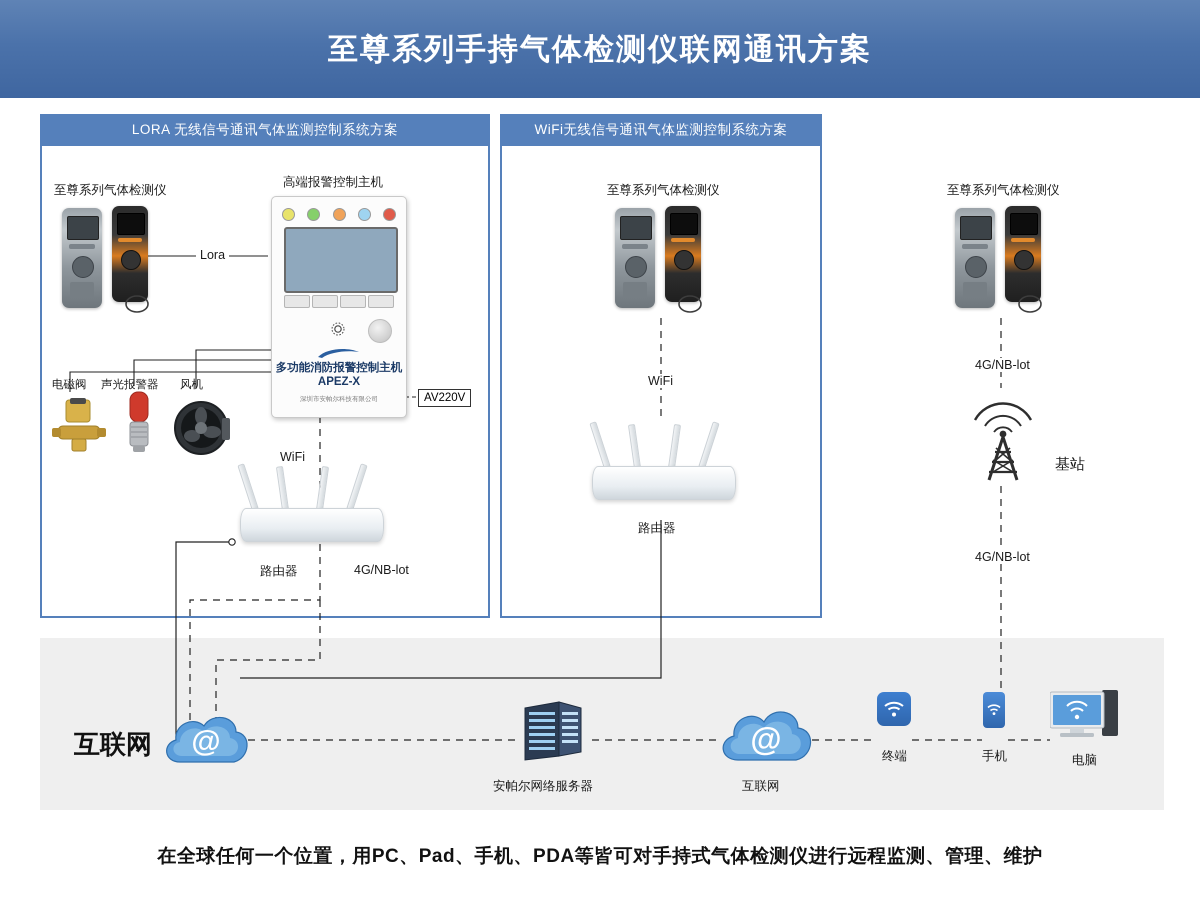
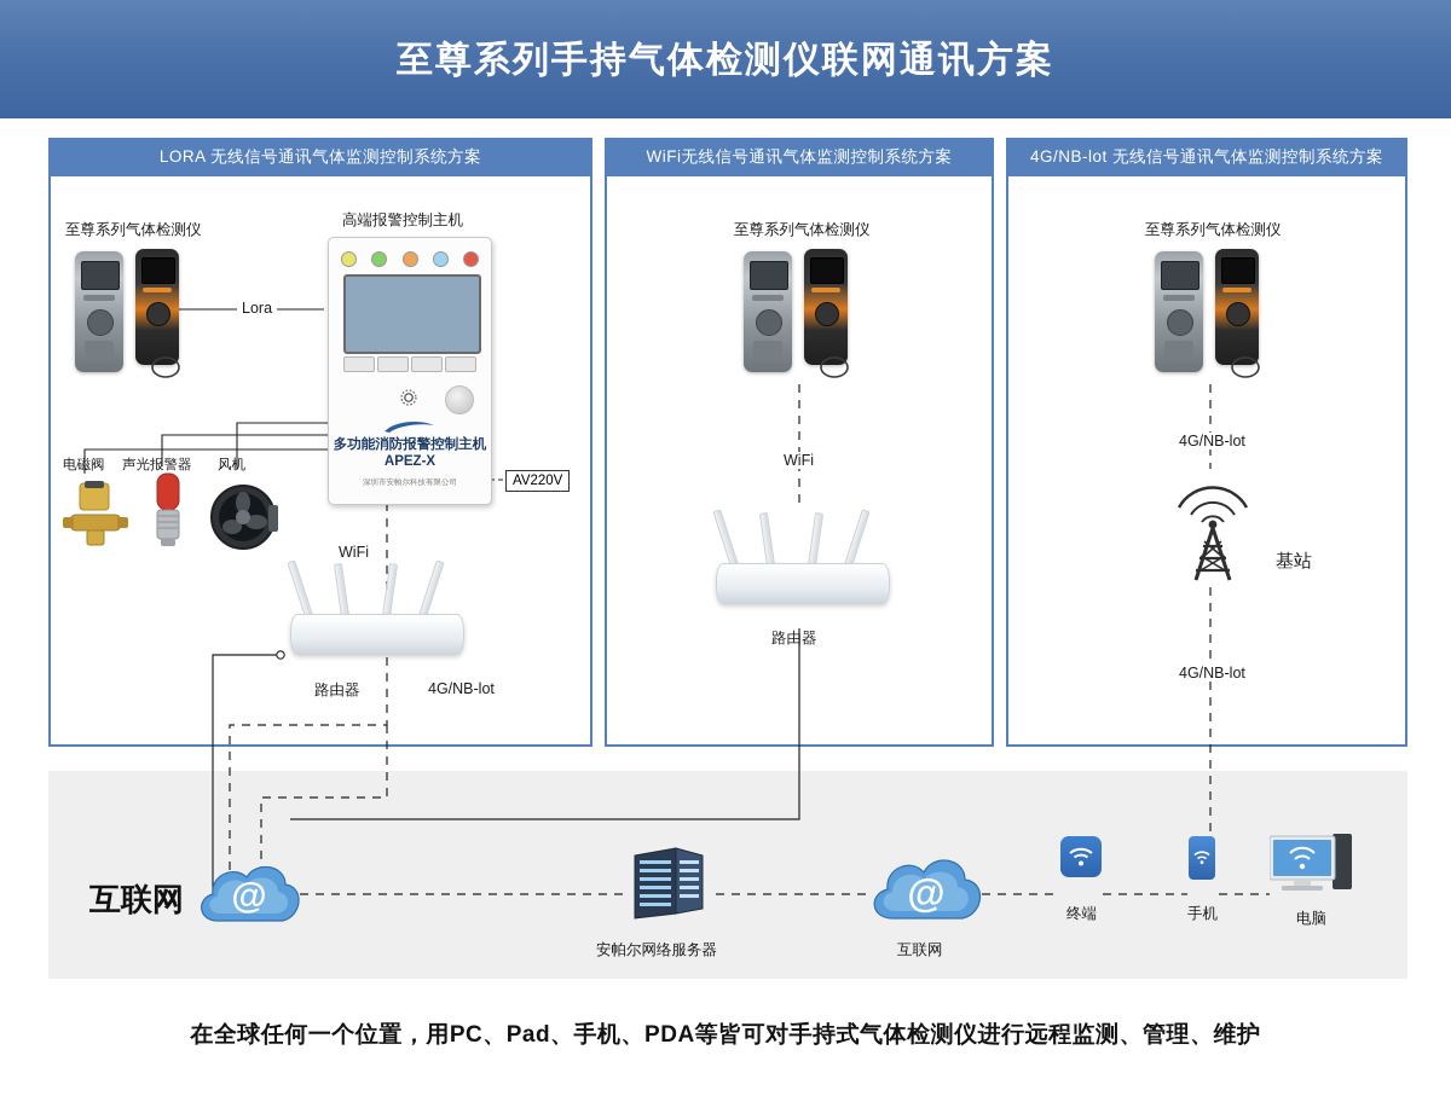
  至尊系列手持气体检测仪联网通讯方案
  LORA 无线信号通讯气体监测控制系统方案
  WiFi无线信号通讯气体监测控制系统方案
+ 4G/NB-lot 无线信号通讯气体监测控制系统方案
  至尊系列气体检测仪
  高端报警控制主机
  Lora
  多功能消防报警控制主机
  APEZ-X
  AV220V
  电磁阀
  声光报警器
  风机
  WiFi
  路由器
  4G/NB-lot
  至尊系列气体检测仪
  WiFi
  路由器
  至尊系列气体检测仪
  4G/NB-lot
  基站
  4G/NB-lot
  互联网
  @
  安帕尔网络服务器
  @
  互联网
  终端
  手机
  电脑
  在全球任何一个位置，用PC、Pad、手机、PDA等皆可对手持式气体检测仪进行远程监测、管理、维护
